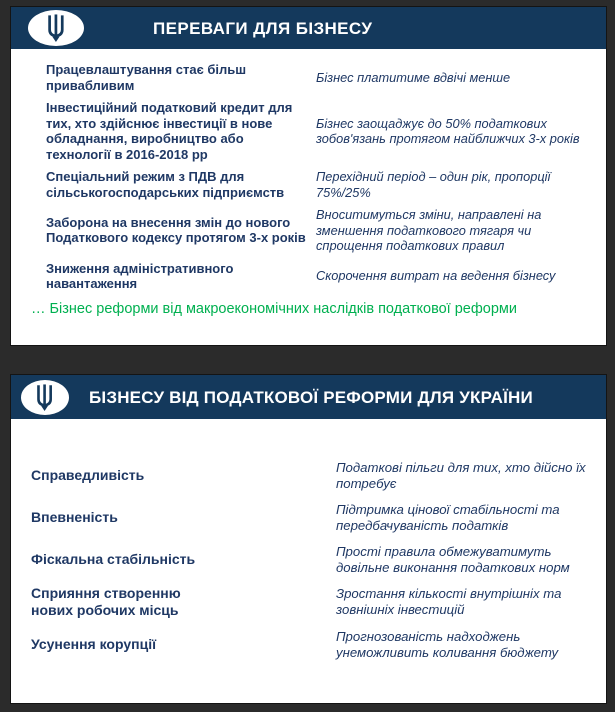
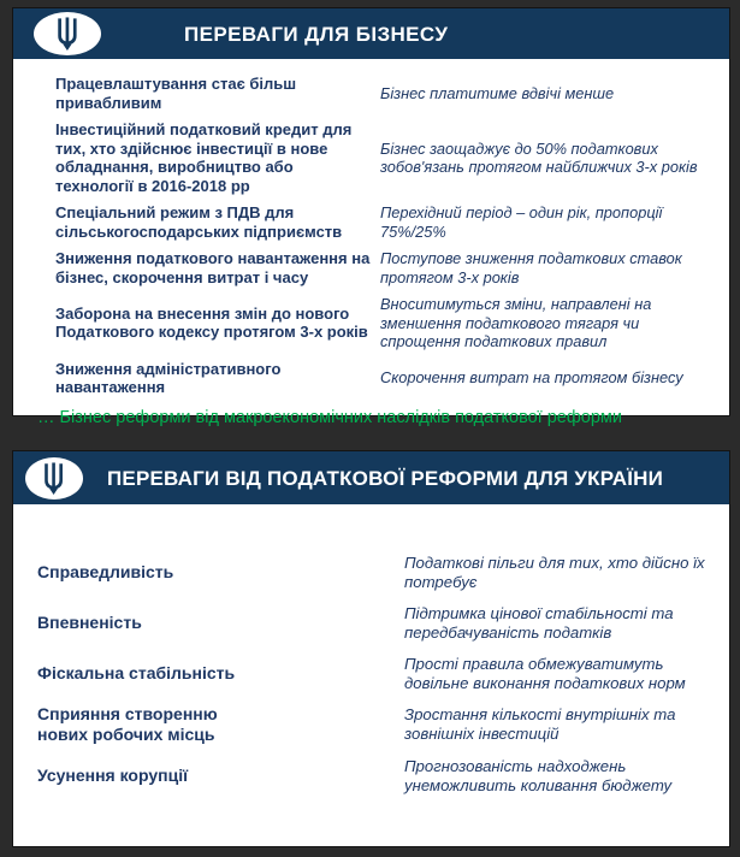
  ПЕРЕВАГИ ДЛЯ БІЗНЕСУ
  Працевлаштування стає більш
  привабливим
  Бізнес платитиме вдвічі менше
  Інвестиційний податковий кредит для
  тих, хто здійснює інвестиції в нове
  обладнання, виробництво або
  технології в 2016-2018 рр
  Бізнес заощаджує до 50% податкових
  зобов'язань протягом найближчих 3-х років
  Спеціальний режим з ПДВ для
  сільськогосподарських підприємств
  Перехідний період – один рік, пропорції
  75%/25%
+ Зниження податкового навантаження на
+ бізнес, скорочення витрат і часу
+ Поступове зниження податкових ставок
+ протягом 3-х років
  Заборона на внесення змін до нового
  Податкового кодексу протягом 3-х років
  Вноситимуться зміни, направлені на
  зменшення податкового тягаря чи
  спрощення податкових правил
  Зниження адміністративного
  навантаження
- Скорочення витрат на ведення бізнесу
+ Скорочення витрат на протягом бізнесу
  … Бізнес реформи від макроекономічних наслідків податкової реформи
- БІЗНЕСУ ВІД ПОДАТКОВОЇ РЕФОРМИ ДЛЯ УКРАЇНИ
+ ПЕРЕВАГИ ВІД ПОДАТКОВОЇ РЕФОРМИ ДЛЯ УКРАЇНИ
  Справедливість
  Податкові пільги для тих, хто дійсно їх
  потребує
  Впевненість
  Підтримка цінової стабільності та
  передбачуваність податків
  Фіскальна стабільність
  Прості правила обмежуватимуть
  довільне виконання податкових норм
  Сприяння створенню
  нових робочих місць
  Зростання кількості внутрішніх та
  зовнішніх інвестицій
  Усунення корупції
  Прогнозованість надходжень
  унеможливить коливання бюджету
